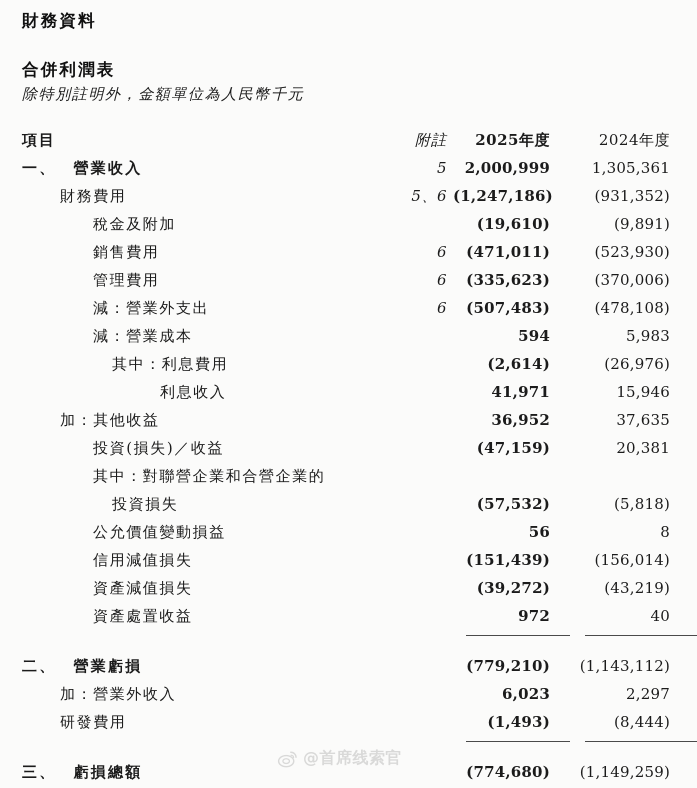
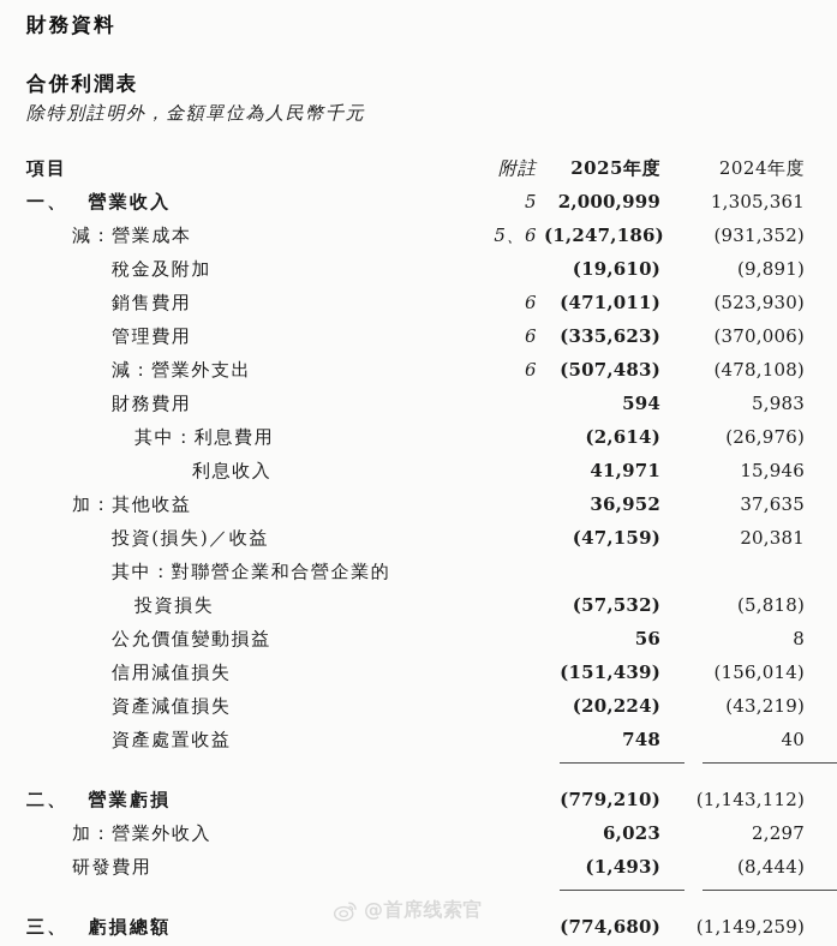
  財務資料
  合併利潤表
  除特別註明外，金額單位為人民幣千元
  項目	附註	2025年度	2024年度
  一、 營業收入	5	2,000,999	1,305,361
- 財務費用	5、6	(1,247,186)	(931,352)
+ 減：營業成本	5、6	(1,247,186)	(931,352)
  稅金及附加		(19,610)	(9,891)
  銷售費用	6	(471,011)	(523,930)
  管理費用	6	(335,623)	(370,006)
  減：營業外支出	6	(507,483)	(478,108)
- 減：營業成本		594	5,983
+ 財務費用		594	5,983
  其中：利息費用		(2,614)	(26,976)
  利息收入		41,971	15,946
  加：其他收益		36,952	37,635
  投資(損失)／收益		(47,159)	20,381
  其中：對聯營企業和合營企業的
  投資損失		(57,532)	(5,818)
  公允價值變動損益		56	8
  信用減值損失		(151,439)	(156,014)
- 資產減值損失		(39,272)	(43,219)
+ 資產減值損失		(20,224)	(43,219)
- 資產處置收益		972	40
+ 資產處置收益		748	40
  二、 營業虧損		(779,210)	(1,143,112)
  加：營業外收入		6,023	2,297
  研發費用		(1,493)	(8,444)
  三、 虧損總額		(774,680)	(1,149,259)
  @首席线索官
